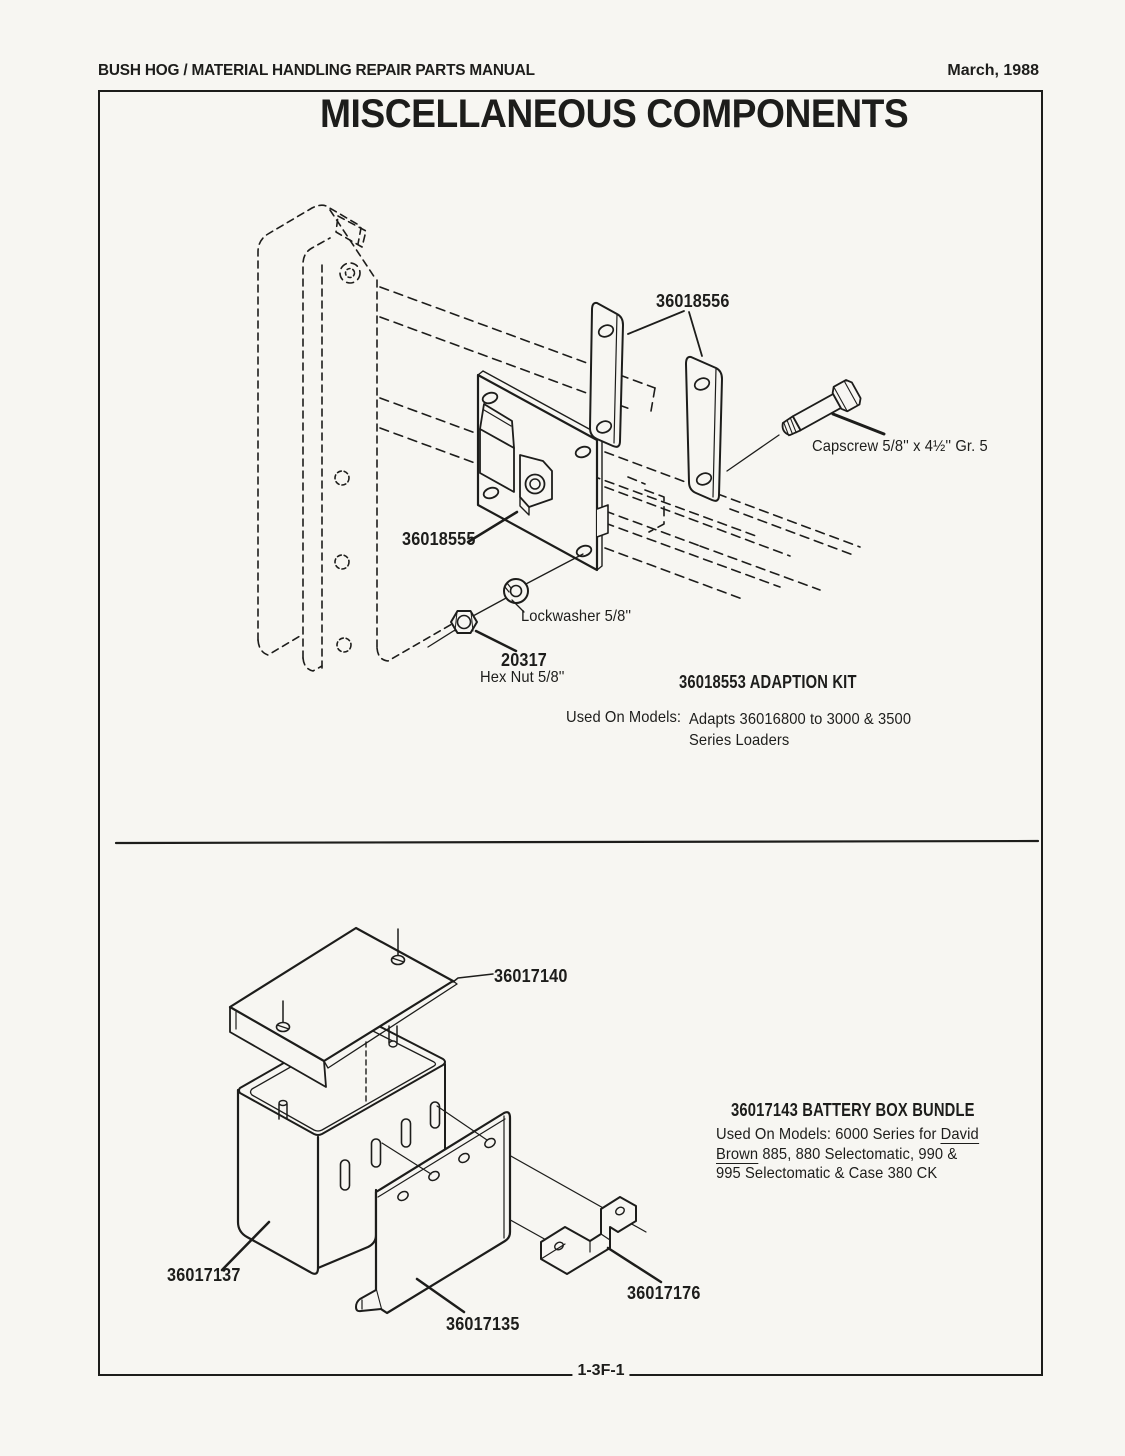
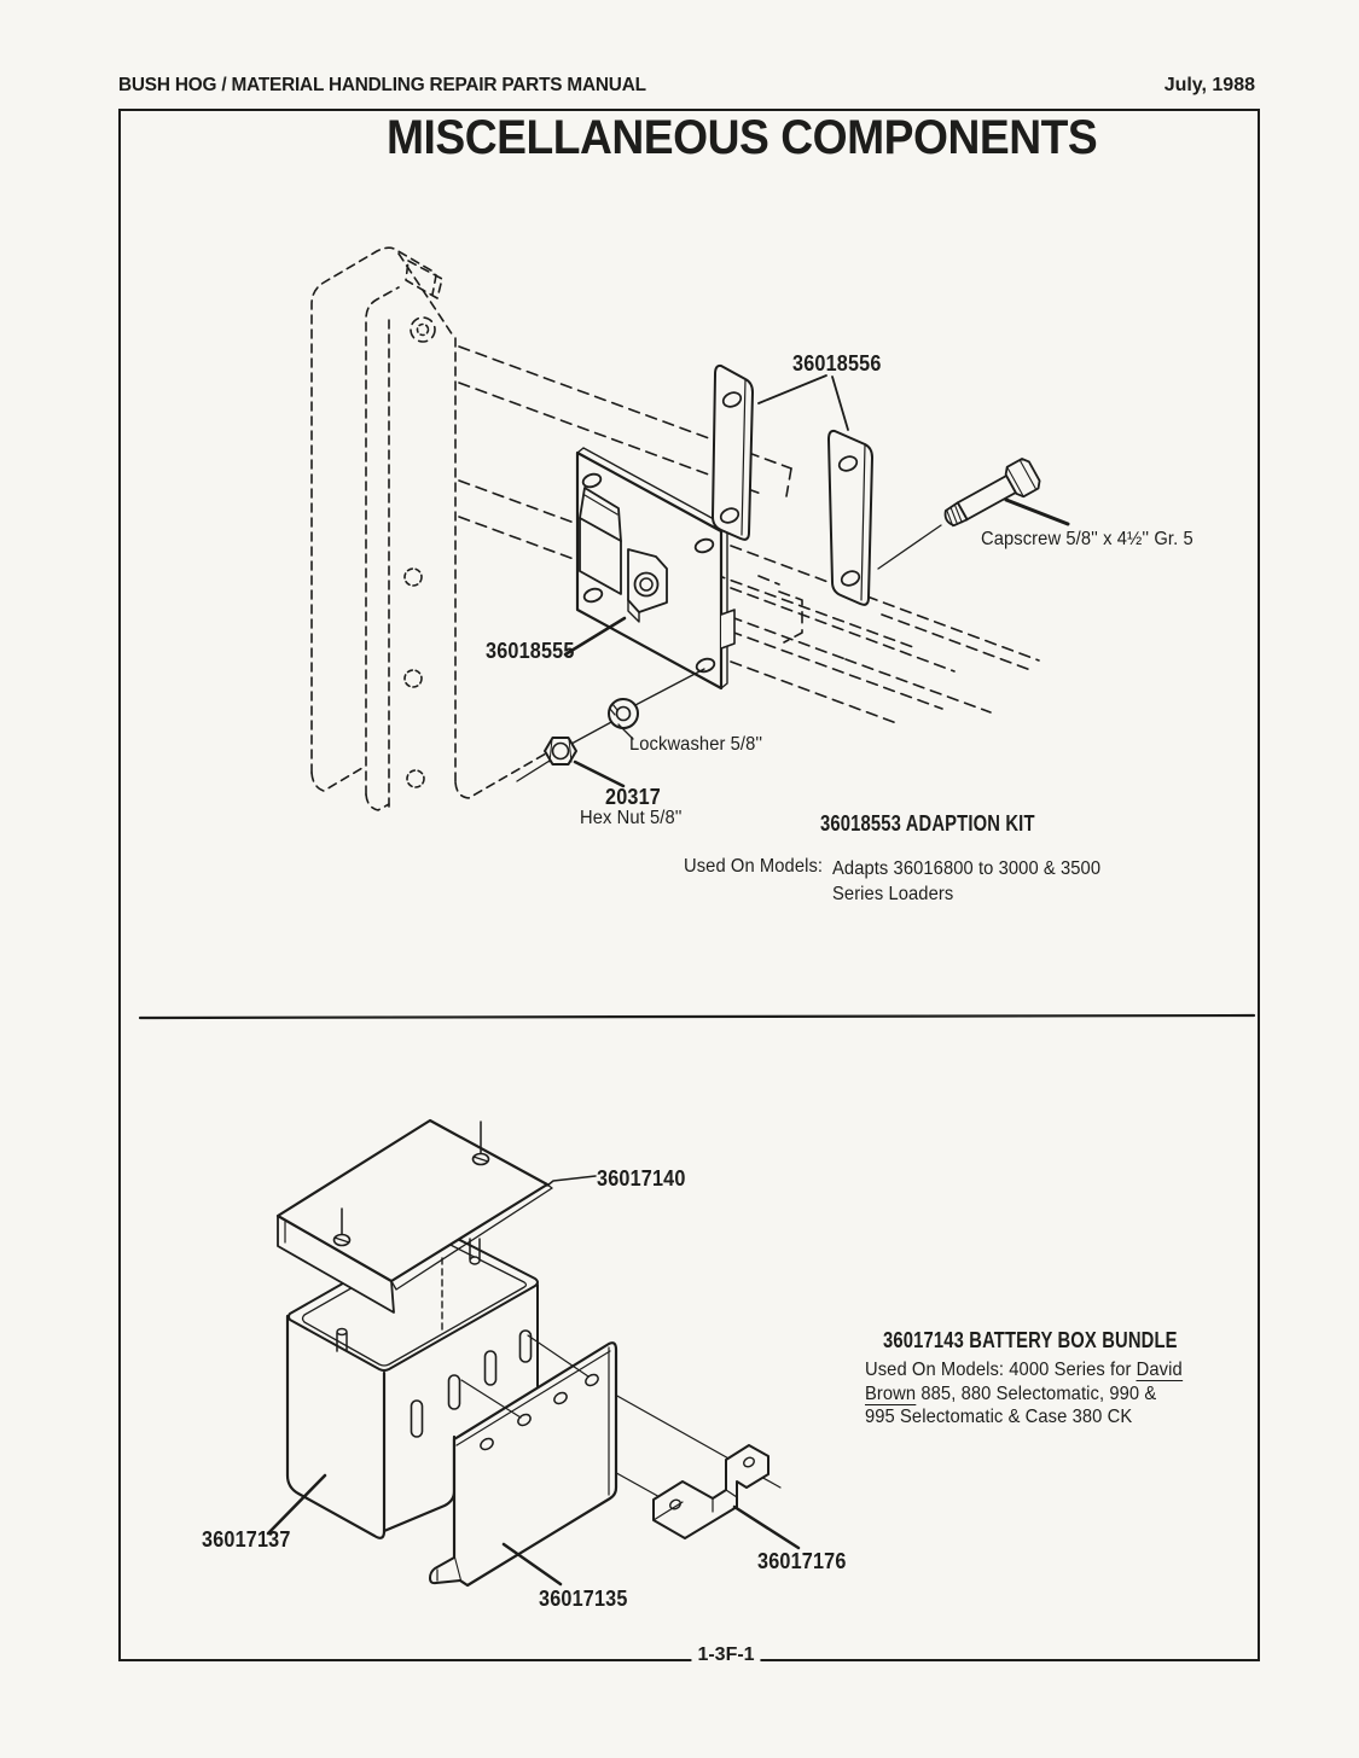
  BUSH HOG / MATERIAL HANDLING REPAIR PARTS MANUAL
- March, 1988
+ July, 1988
  MISCELLANEOUS COMPONENTS
  36018556
  Capscrew 5/8'' x 4½'' Gr. 5
  36018555
  Lockwasher 5/8''
  20317
  Hex Nut 5/8''
  36018553 ADAPTION KIT
  Used On Models:
  Adapts 36016800 to 3000 & 3500
  Series Loaders
  36017140
  36017137
  36017135
  36017176
  36017143 BATTERY BOX BUNDLE
- Used On Models: 6000 Series for David
+ Used On Models: 4000 Series for David
  Brown 885, 880 Selectomatic, 990 &
  995 Selectomatic & Case 380 CK
  1-3F-1
